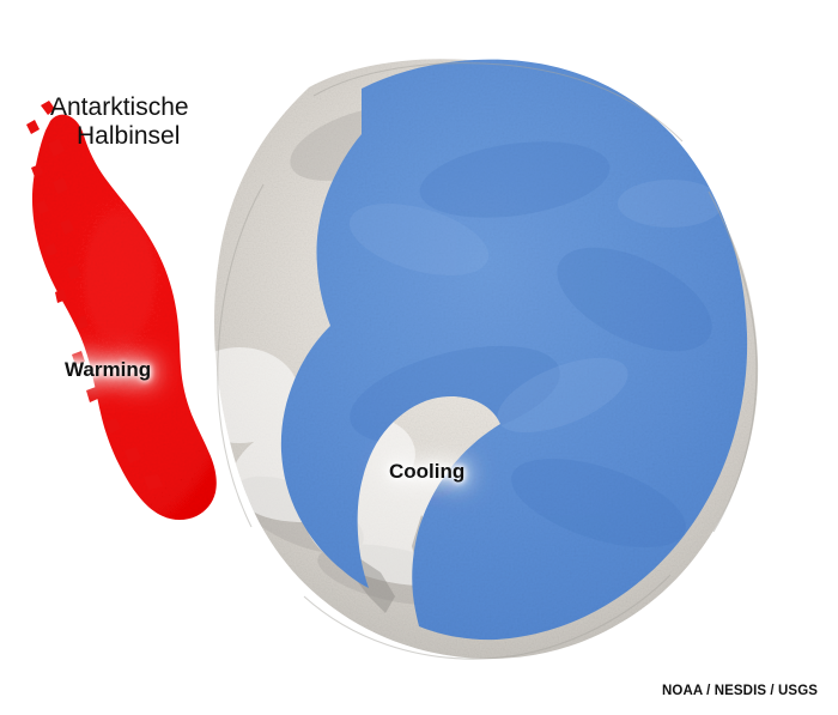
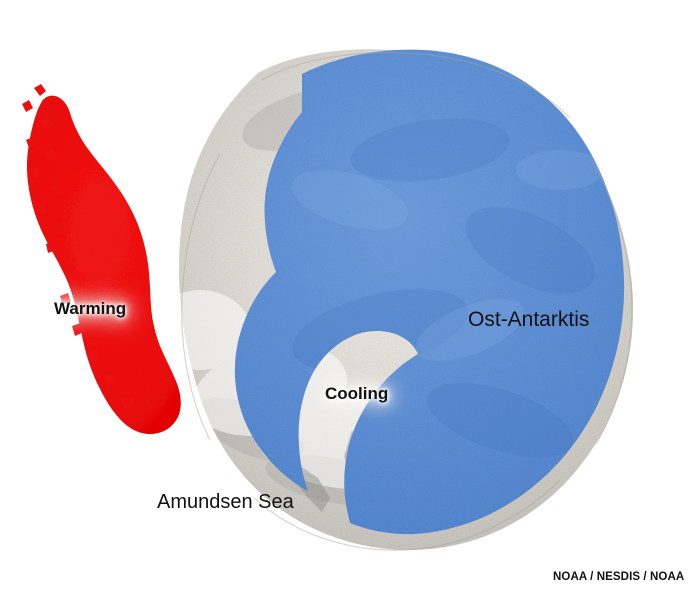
- Antarktische
- Halbinsel
  Warming
  Cooling
+ Ost-Antarktis
+ Amundsen Sea
- NOAA / NESDIS / USGS
+ NOAA / NESDIS / NOAA
